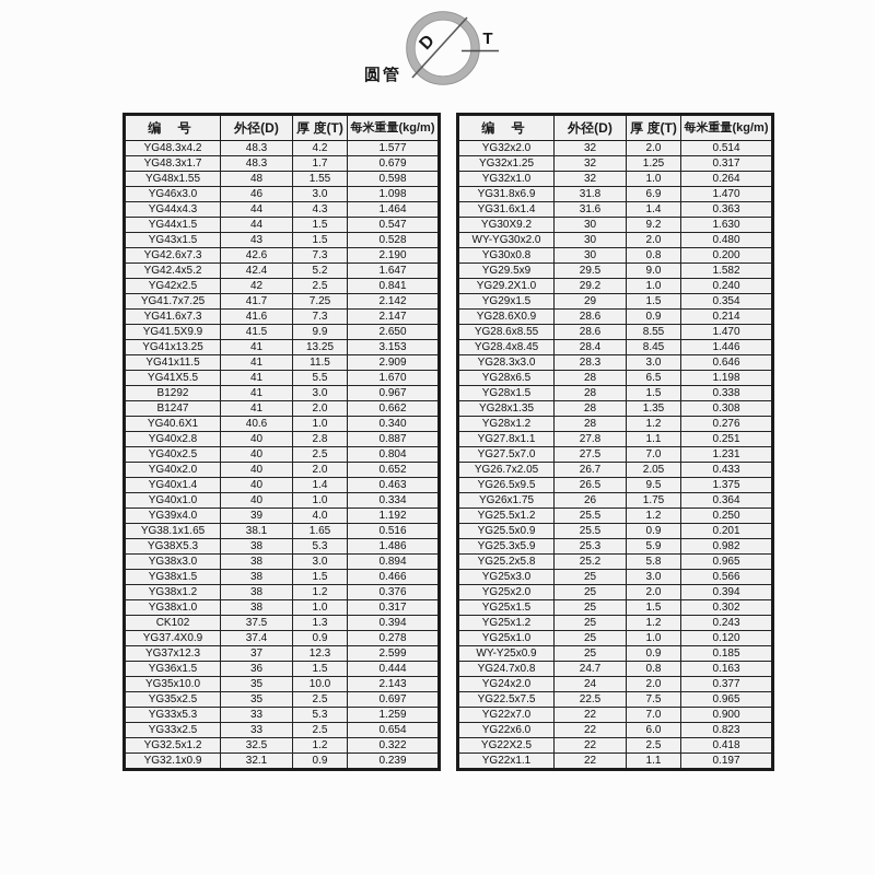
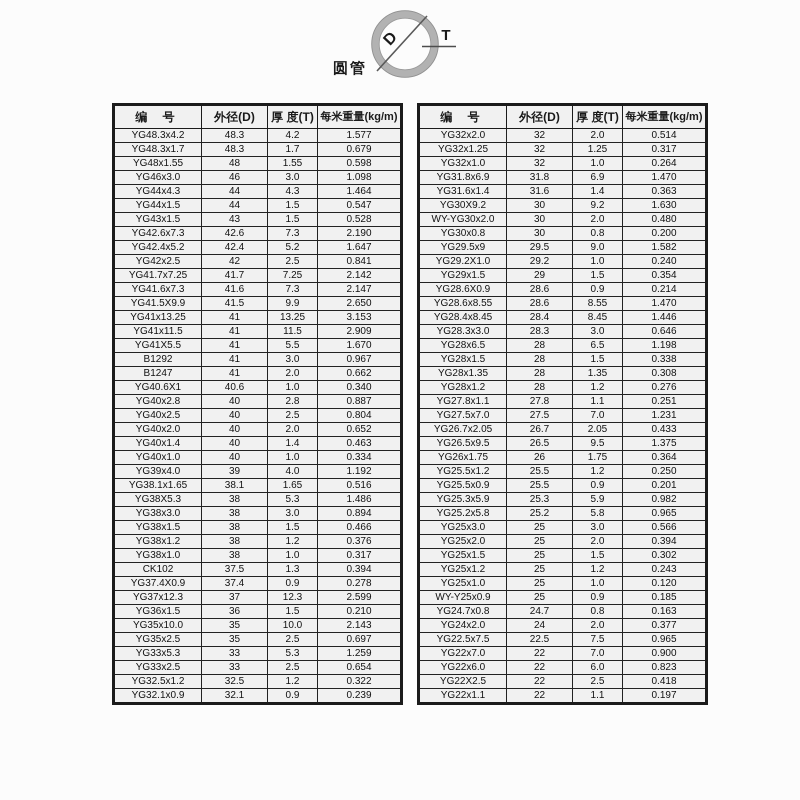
  T
  圆管
  编 号	外径(D)	厚 度(T)	每米重量(kg/m)
  YG48.3x4.2	48.3	4.2	1.577
  YG48.3x1.7	48.3	1.7	0.679
  YG48x1.55	48	1.55	0.598
  YG46x3.0	46	3.0	1.098
  YG44x4.3	44	4.3	1.464
  YG44x1.5	44	1.5	0.547
  YG43x1.5	43	1.5	0.528
  YG42.6x7.3	42.6	7.3	2.190
  YG42.4x5.2	42.4	5.2	1.647
  YG42x2.5	42	2.5	0.841
  YG41.7x7.25	41.7	7.25	2.142
  YG41.6x7.3	41.6	7.3	2.147
  YG41.5X9.9	41.5	9.9	2.650
  YG41x13.25	41	13.25	3.153
  YG41x11.5	41	11.5	2.909
  YG41X5.5	41	5.5	1.670
  B1292	41	3.0	0.967
  B1247	41	2.0	0.662
  YG40.6X1	40.6	1.0	0.340
  YG40x2.8	40	2.8	0.887
  YG40x2.5	40	2.5	0.804
  YG40x2.0	40	2.0	0.652
  YG40x1.4	40	1.4	0.463
  YG40x1.0	40	1.0	0.334
  YG39x4.0	39	4.0	1.192
  YG38.1x1.65	38.1	1.65	0.516
  YG38X5.3	38	5.3	1.486
  YG38x3.0	38	3.0	0.894
  YG38x1.5	38	1.5	0.466
  YG38x1.2	38	1.2	0.376
  YG38x1.0	38	1.0	0.317
  CK102	37.5	1.3	0.394
  YG37.4X0.9	37.4	0.9	0.278
  YG37x12.3	37	12.3	2.599
- YG36x1.5	36	1.5	0.444
+ YG36x1.5	36	1.5	0.210
  YG35x10.0	35	10.0	2.143
  YG35x2.5	35	2.5	0.697
  YG33x5.3	33	5.3	1.259
  YG33x2.5	33	2.5	0.654
  YG32.5x1.2	32.5	1.2	0.322
  YG32.1x0.9	32.1	0.9	0.239
  编 号	外径(D)	厚 度(T)	每米重量(kg/m)
  YG32x2.0	32	2.0	0.514
  YG32x1.25	32	1.25	0.317
  YG32x1.0	32	1.0	0.264
  YG31.8x6.9	31.8	6.9	1.470
  YG31.6x1.4	31.6	1.4	0.363
  YG30X9.2	30	9.2	1.630
  WY-YG30x2.0	30	2.0	0.480
  YG30x0.8	30	0.8	0.200
  YG29.5x9	29.5	9.0	1.582
  YG29.2X1.0	29.2	1.0	0.240
  YG29x1.5	29	1.5	0.354
  YG28.6X0.9	28.6	0.9	0.214
  YG28.6x8.55	28.6	8.55	1.470
  YG28.4x8.45	28.4	8.45	1.446
  YG28.3x3.0	28.3	3.0	0.646
  YG28x6.5	28	6.5	1.198
  YG28x1.5	28	1.5	0.338
  YG28x1.35	28	1.35	0.308
  YG28x1.2	28	1.2	0.276
  YG27.8x1.1	27.8	1.1	0.251
  YG27.5x7.0	27.5	7.0	1.231
  YG26.7x2.05	26.7	2.05	0.433
  YG26.5x9.5	26.5	9.5	1.375
  YG26x1.75	26	1.75	0.364
  YG25.5x1.2	25.5	1.2	0.250
  YG25.5x0.9	25.5	0.9	0.201
  YG25.3x5.9	25.3	5.9	0.982
  YG25.2x5.8	25.2	5.8	0.965
  YG25x3.0	25	3.0	0.566
  YG25x2.0	25	2.0	0.394
  YG25x1.5	25	1.5	0.302
  YG25x1.2	25	1.2	0.243
  YG25x1.0	25	1.0	0.120
  WY-Y25x0.9	25	0.9	0.185
  YG24.7x0.8	24.7	0.8	0.163
  YG24x2.0	24	2.0	0.377
  YG22.5x7.5	22.5	7.5	0.965
  YG22x7.0	22	7.0	0.900
  YG22x6.0	22	6.0	0.823
  YG22X2.5	22	2.5	0.418
  YG22x1.1	22	1.1	0.197
